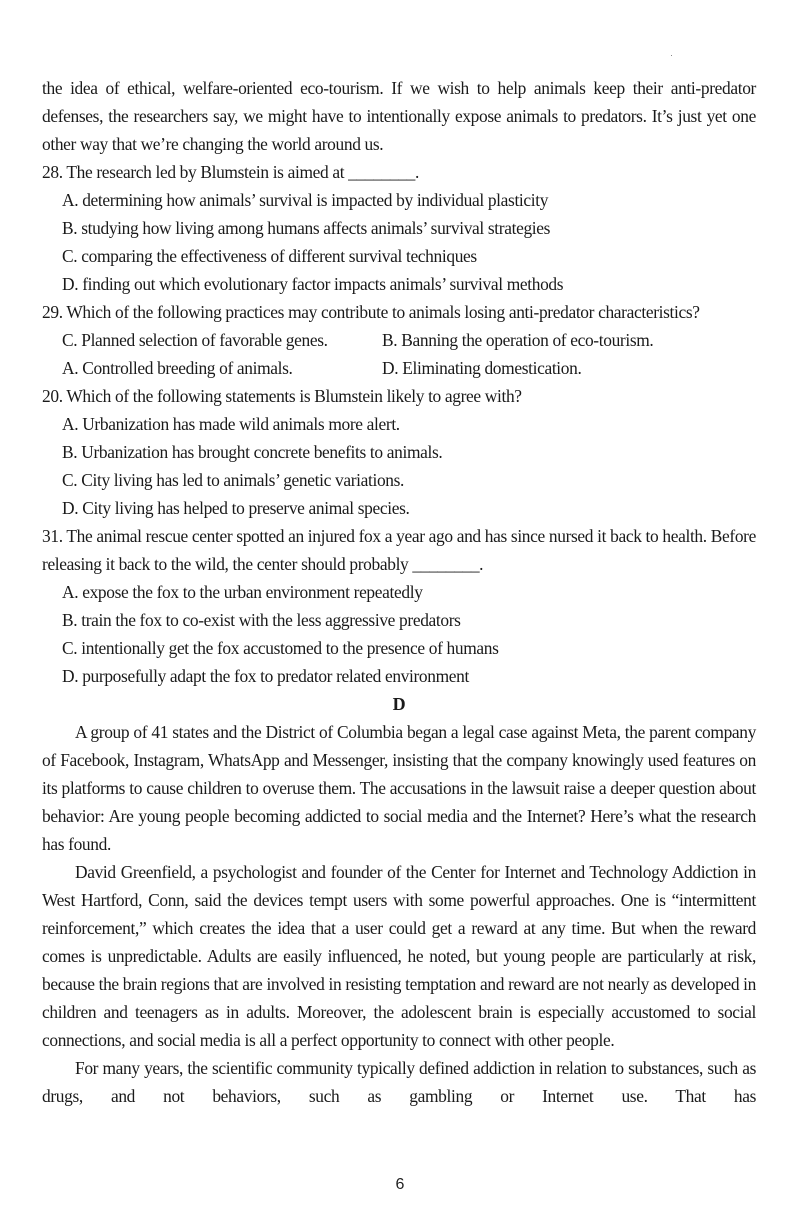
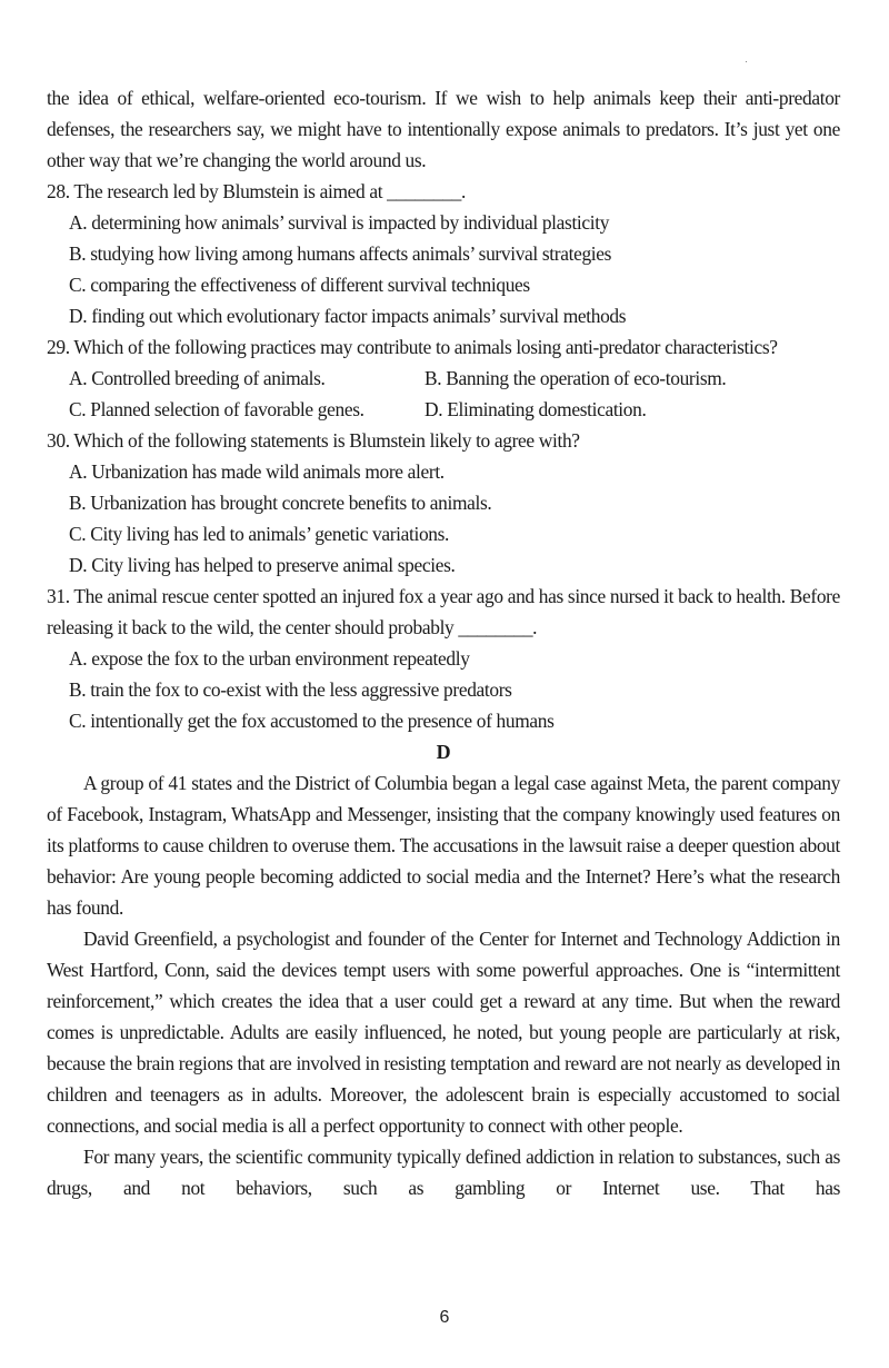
  the idea of ethical, welfare-oriented eco-tourism. If we wish to help animals keep their anti-predator defenses, the researchers say, we might have to intentionally expose animals to predators. It’s just yet one other way that we’re changing the world around us.
  28. The research led by Blumstein is aimed at ________.
  A. determining how animals’ survival is impacted by individual plasticity
  B. studying how living among humans affects animals’ survival strategies
  C. comparing the effectiveness of different survival techniques
  D. finding out which evolutionary factor impacts animals’ survival methods
  29. Which of the following practices may contribute to animals losing anti-predator characteristics?
- C. Planned selection of favorable genes.
+ A. Controlled breeding of animals.
  B. Banning the operation of eco-tourism.
- A. Controlled breeding of animals.
+ C. Planned selection of favorable genes.
  D. Eliminating domestication.
- 20. Which of the following statements is Blumstein likely to agree with?
+ 30. Which of the following statements is Blumstein likely to agree with?
  A. Urbanization has made wild animals more alert.
  B. Urbanization has brought concrete benefits to animals.
  C. City living has led to animals’ genetic variations.
  D. City living has helped to preserve animal species.
  31. The animal rescue center spotted an injured fox a year ago and has since nursed it back to health. Before releasing it back to the wild, the center should probably ________.
  A. expose the fox to the urban environment repeatedly
  B. train the fox to co-exist with the less aggressive predators
  C. intentionally get the fox accustomed to the presence of humans
- D. purposefully adapt the fox to predator related environment
  D
  A group of 41 states and the District of Columbia began a legal case against Meta, the parent company of Facebook, Instagram, WhatsApp and Messenger, insisting that the company knowingly used features on its platforms to cause children to overuse them. The accusations in the lawsuit raise a deeper question about behavior: Are young people becoming addicted to social media and the Internet? Here’s what the research has found.
  David Greenfield, a psychologist and founder of the Center for Internet and Technology Addiction in West Hartford, Conn, said the devices tempt users with some powerful approaches. One is “intermittent reinforcement,” which creates the idea that a user could get a reward at any time. But when the reward comes is unpredictable. Adults are easily influenced, he noted, but young people are particularly at risk, because the brain regions that are involved in resisting temptation and reward are not nearly as developed in children and teenagers as in adults. Moreover, the adolescent brain is especially accustomed to social connections, and social media is all a perfect opportunity to connect with other people.
  For many years, the scientific community typically defined addiction in relation to substances, such as drugs, and not behaviors, such as gambling or Internet use. That has
  6
